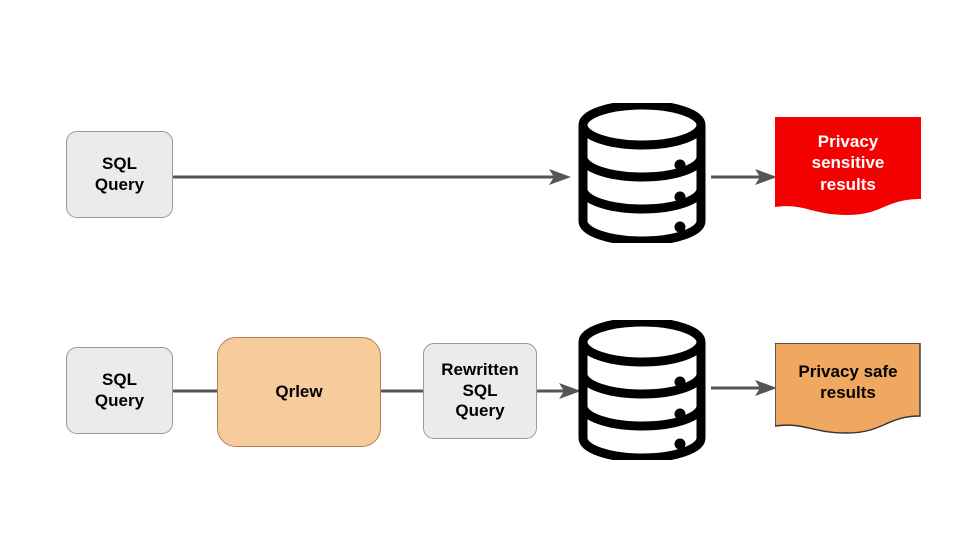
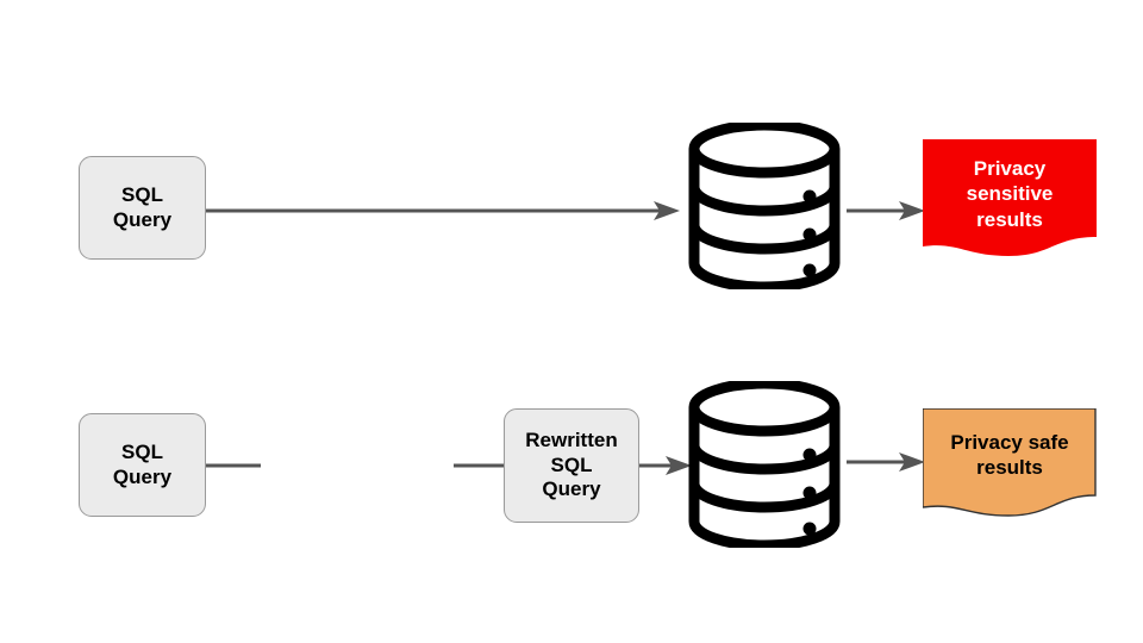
  SQL
  Query
  Privacy
  sensitive
  results
  SQL
  Query
- Qrlew
  Rewritten
  SQL
  Query
  Privacy safe
  results
